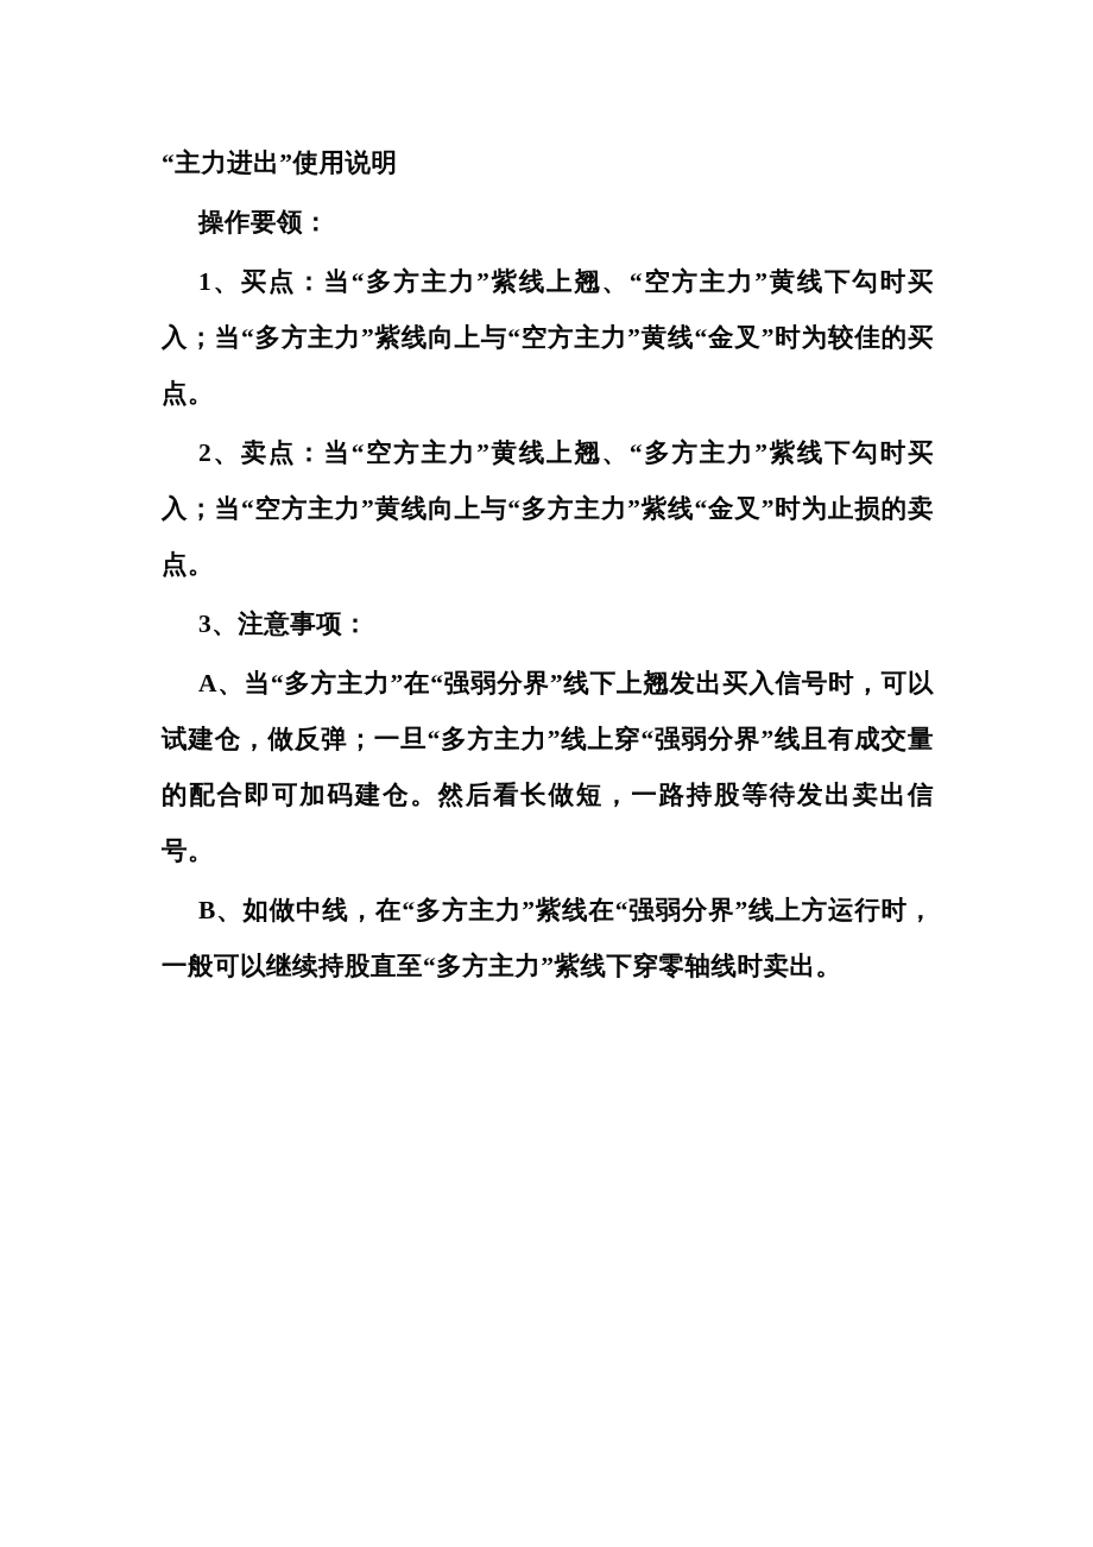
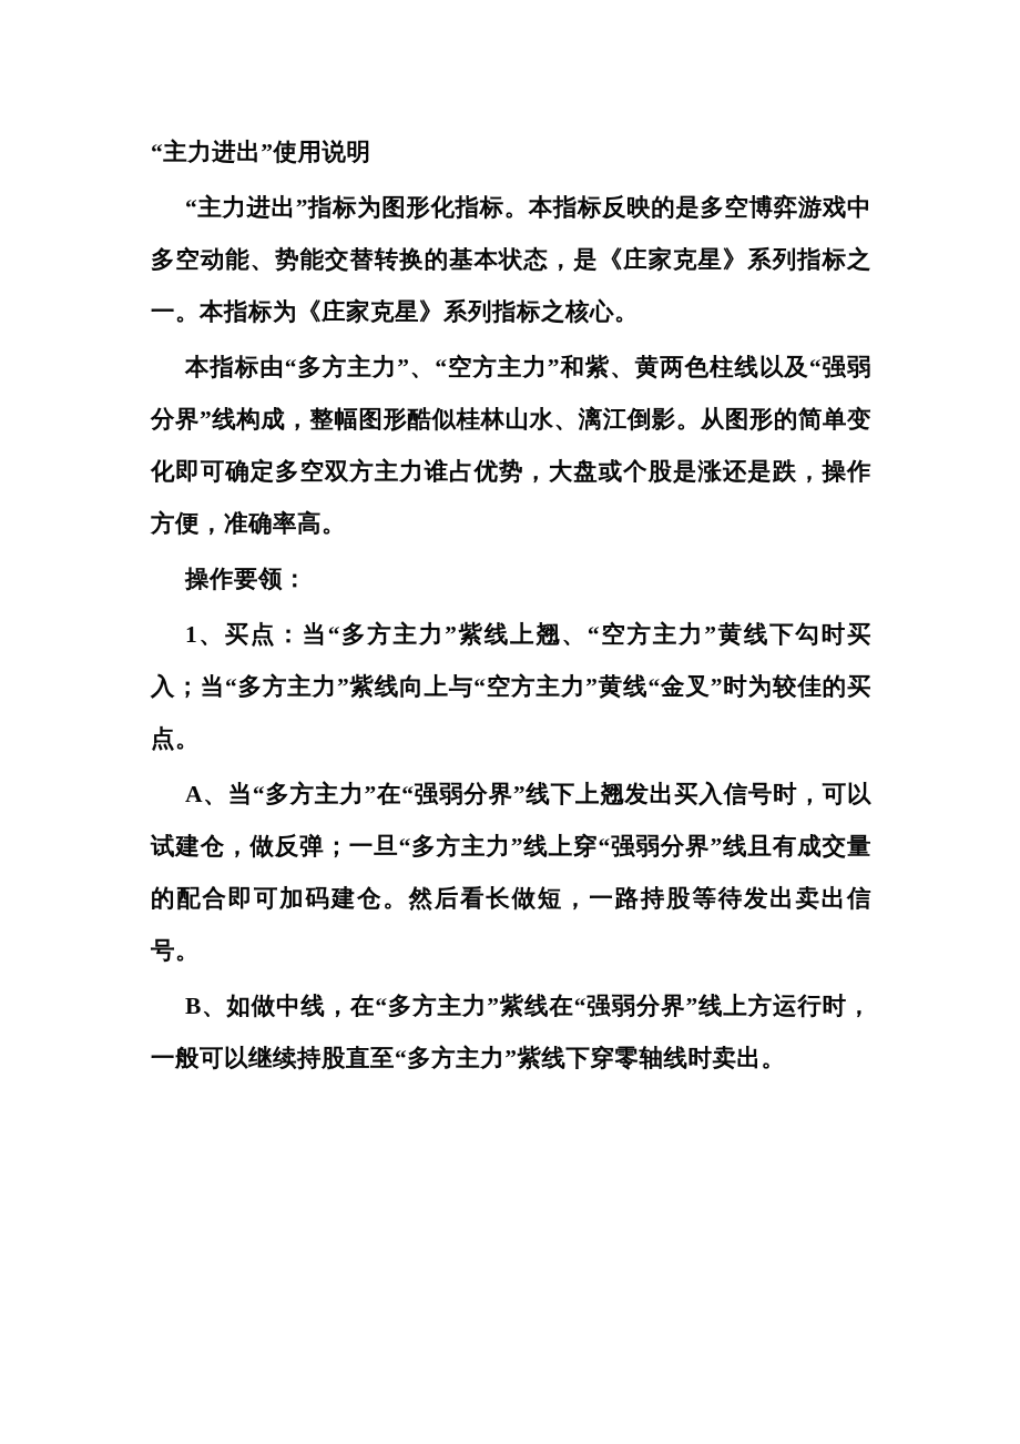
  “主力进出”使用说明
+ “主力进出”指标为图形化指标。本指标反映的是多空博弈游戏中多空动能、势能交替转换的基本状态，是《庄家克星》系列指标之一。本指标为《庄家克星》系列指标之核心。
+ 本指标由“多方主力”、“空方主力”和紫、黄两色柱线以及“强弱分界”线构成，整幅图形酷似桂林山水、漓江倒影。从图形的简单变化即可确定多空双方主力谁占优势，大盘或个股是涨还是跌，操作方便，准确率高。
  操作要领：
  1、买点：当“多方主力”紫线上翘、“空方主力”黄线下勾时买入；当“多方主力”紫线向上与“空方主力”黄线“金叉”时为较佳的买点。
- 2、卖点：当“空方主力”黄线上翘、“多方主力”紫线下勾时买入；当“空方主力”黄线向上与“多方主力”紫线“金叉”时为止损的卖点。
- 3、注意事项：
  A、当“多方主力”在“强弱分界”线下上翘发出买入信号时，可以试建仓，做反弹；一旦“多方主力”线上穿“强弱分界”线且有成交量的配合即可加码建仓。然后看长做短，一路持股等待发出卖出信号。
  B、如做中线，在“多方主力”紫线在“强弱分界”线上方运行时，一般可以继续持股直至“多方主力”紫线下穿零轴线时卖出。
